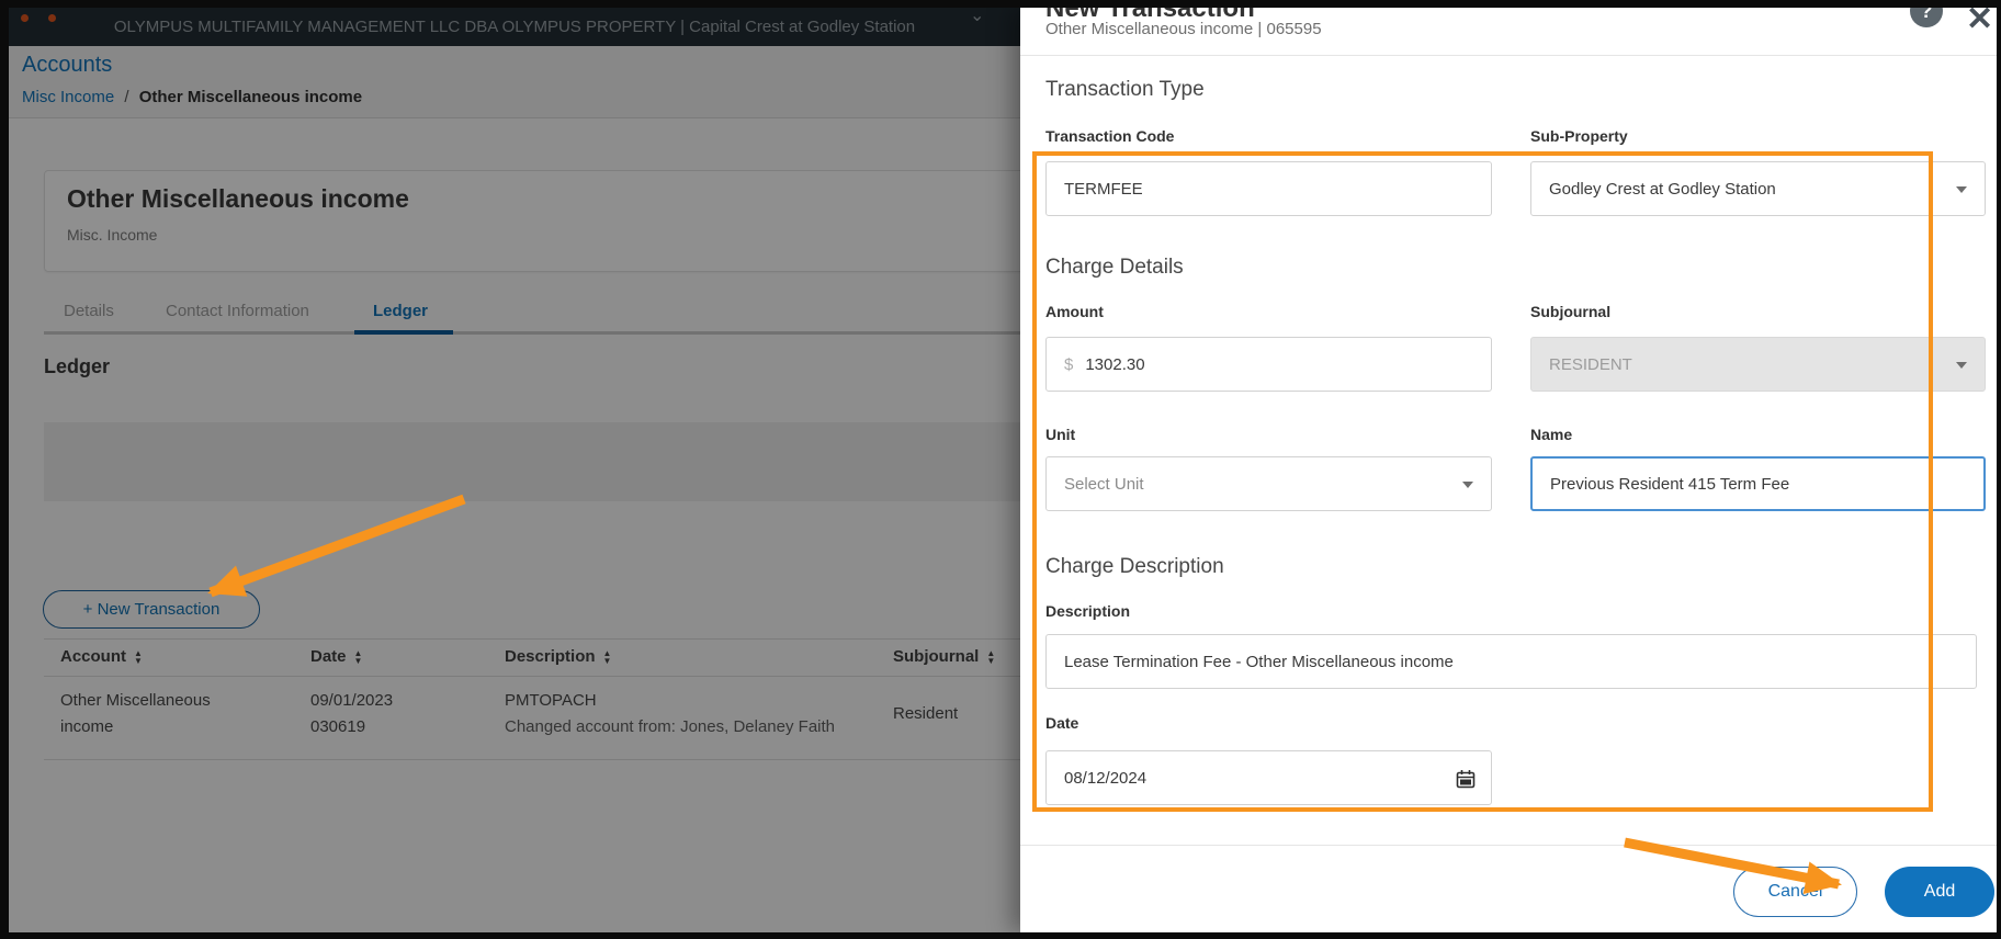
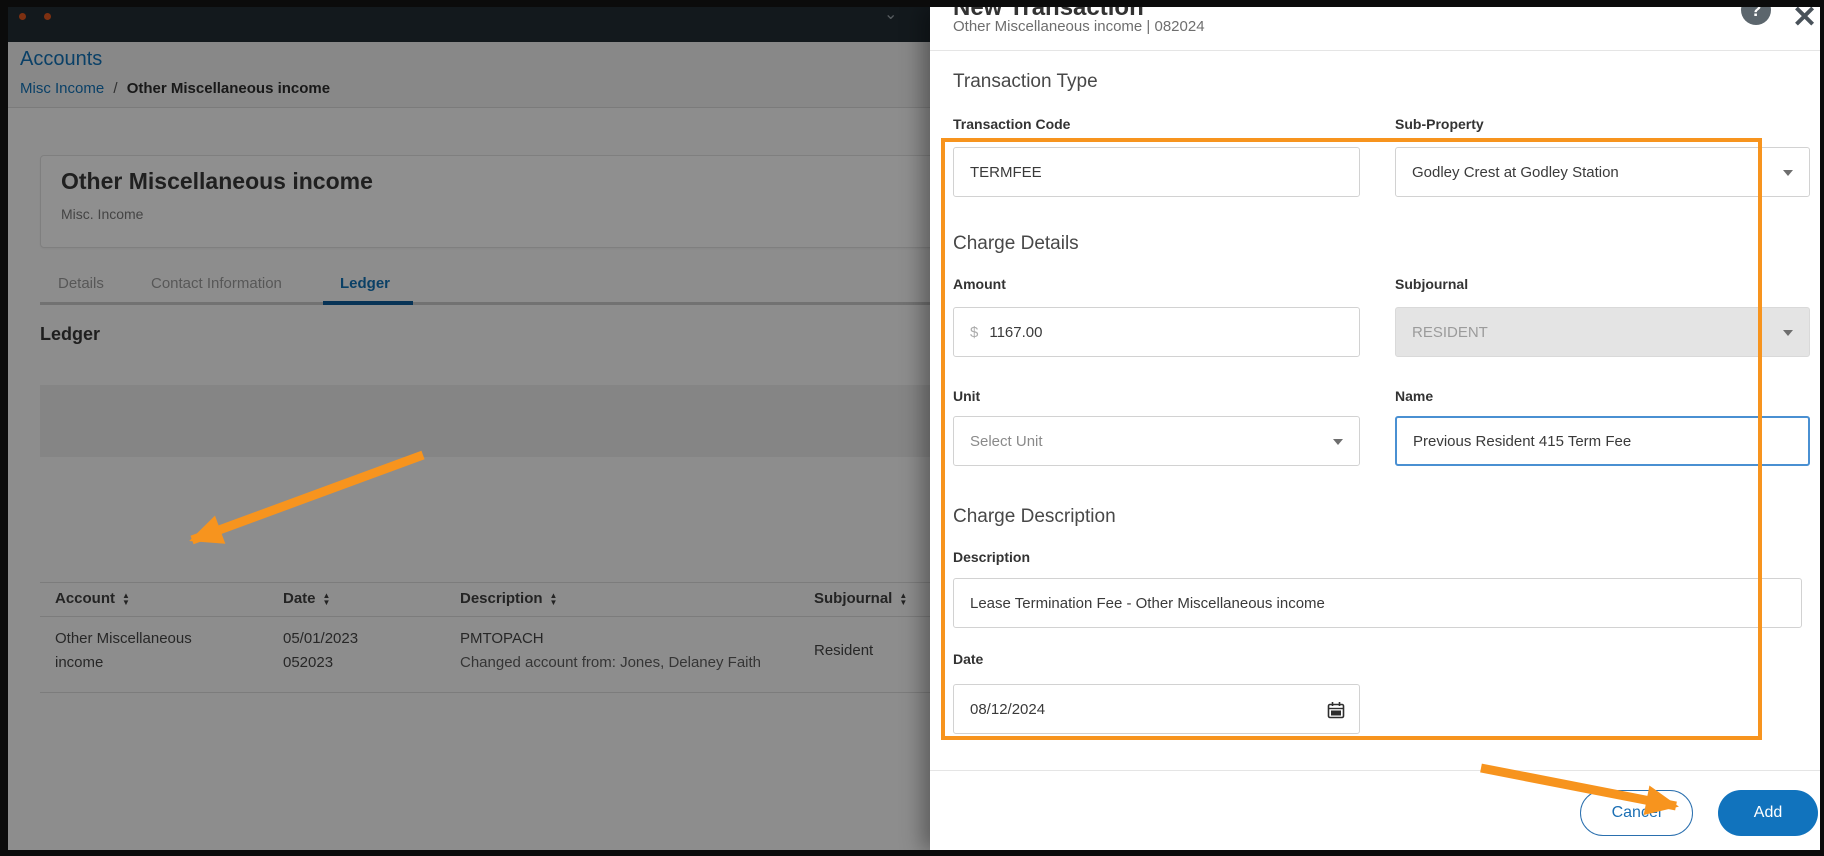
- OLYMPUS MULTIFAMILY MANAGEMENT LLC DBA OLYMPUS PROPERTY | Capital Crest at Godley Station
  ⌄
  Accounts
  Misc Income / Other Miscellaneous income
  Other Miscellaneous income
  Misc. Income
  Details
  Contact Information
  Ledger
  Ledger
- + New Transaction
  Account
  ▲
  ▼
  Date
  ▲
  ▼
  Description
  ▲
  ▼
  Subjournal
  ▲
  ▼
  Other Miscellaneous income
- 09/01/2023
+ 05/01/2023
- 030619
+ 052023
  PMTOPACH
  Changed account from: Jones, Delaney Faith
  Resident
  New Transaction
- Other Miscellaneous income | 065595
+ Other Miscellaneous income | 082024
  ?
  ✕
  Transaction Type
  Transaction Code
  Sub-Property
  TERMFEE
  Godley Crest at Godley Station
  Charge Details
  Amount
  Subjournal
  $
- 1302.30
+ 1167.00
  RESIDENT
  Unit
  Name
  Select Unit
  Previous Resident 415 Term Fee
  Charge Description
  Description
  Lease Termination Fee - Other Miscellaneous income
  Date
  08/12/2024
  Cancel
  Add
